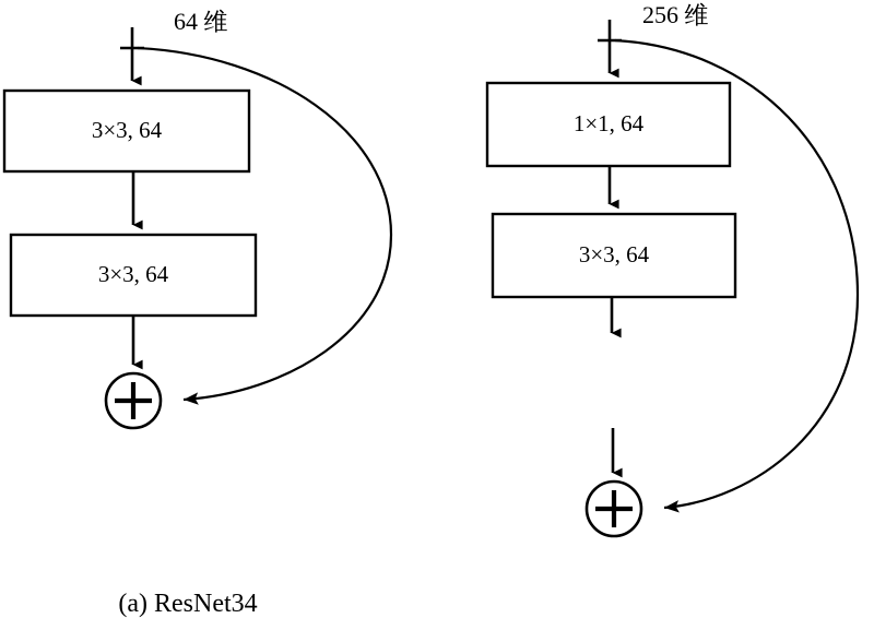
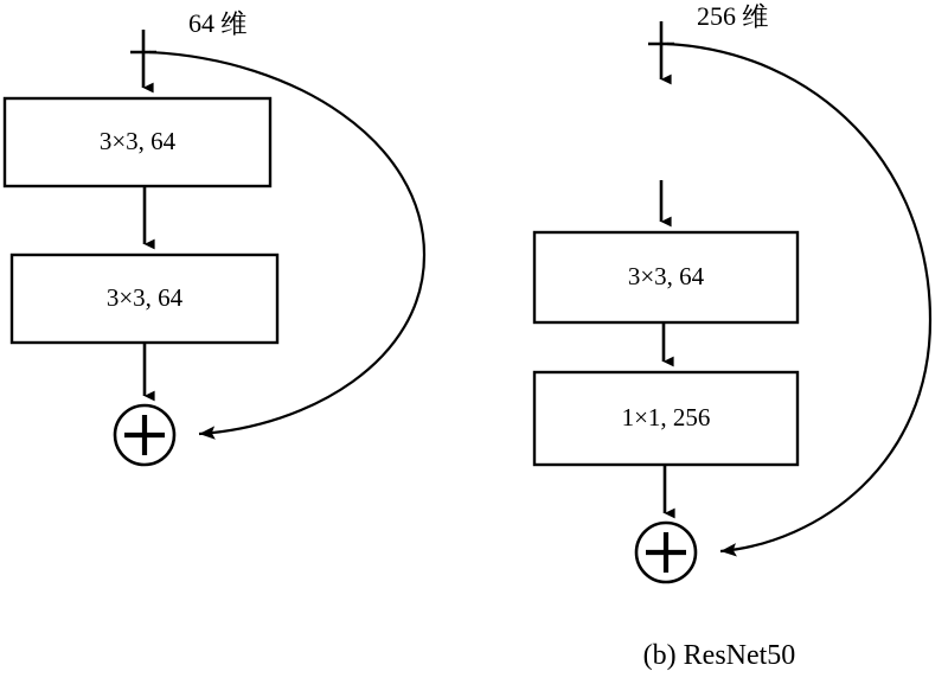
  3×3, 64
  3×3, 64
  64 维
- (a) ResNet34
- 1×1, 64
  3×3, 64
+ 1×1, 256
  256 维
+ (b) ResNet50
